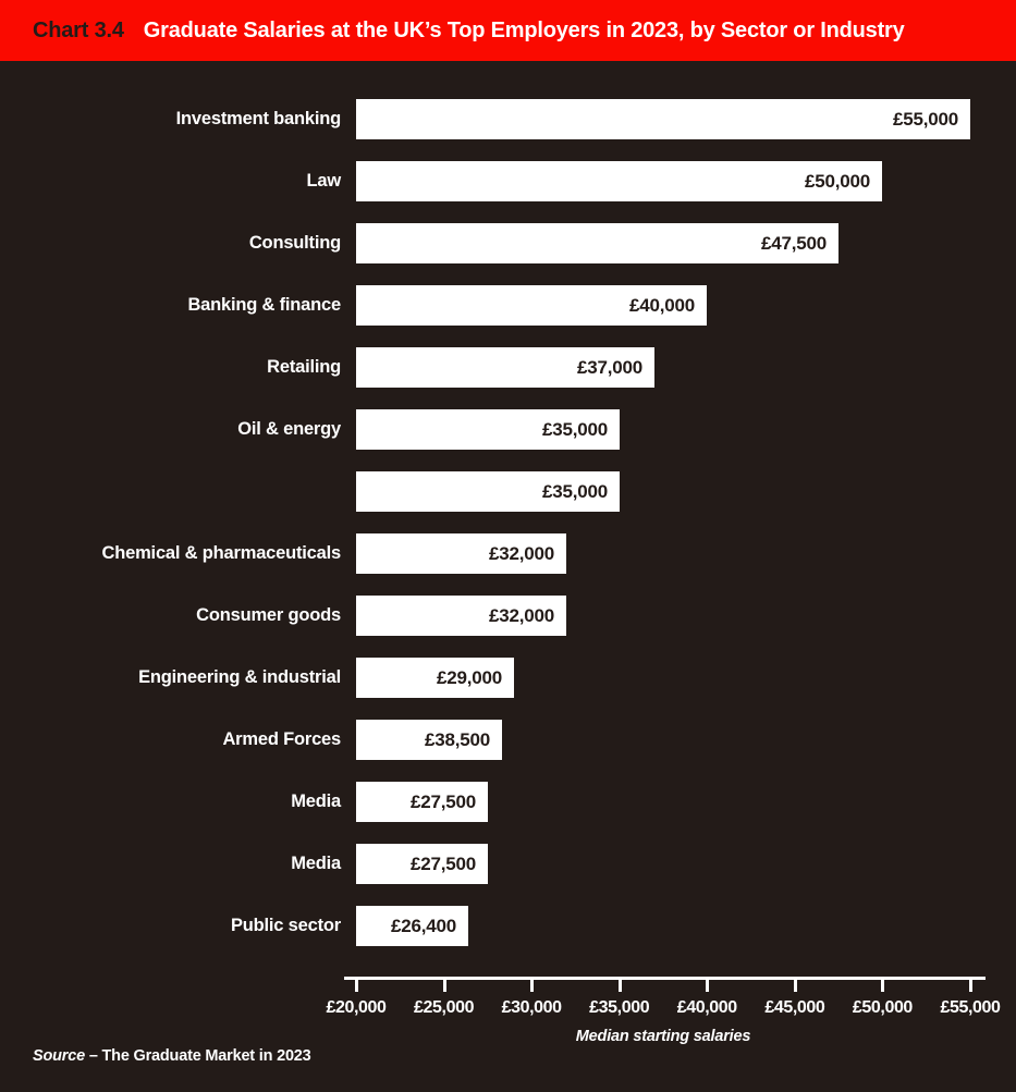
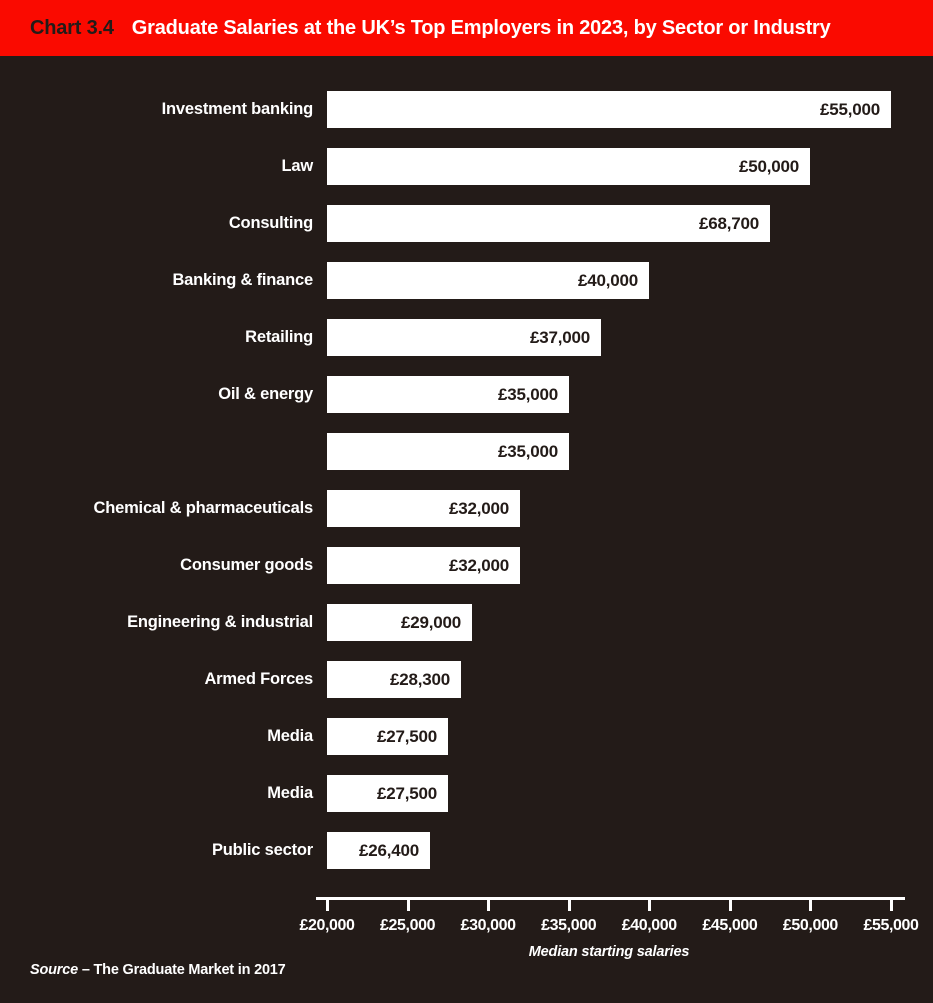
  Chart 3.4
  Graduate Salaries at the UK’s Top Employers in 2023, by Sector or Industry
  Investment banking
  £55,000
  Law
  £50,000
  Consulting
- £47,500
+ £68,700
  Banking & finance
  £40,000
  Retailing
  £37,000
  Oil & energy
  £35,000
  £35,000
  Chemical & pharmaceuticals
  £32,000
  Consumer goods
  £32,000
  Engineering & industrial
  £29,000
  Armed Forces
- £38,500
+ £28,300
  Media
  £27,500
  Media
  £27,500
  Public sector
  £26,400
  £20,000
  £25,000
  £30,000
  £35,000
  £40,000
  £45,000
  £50,000
  £55,000
  Median starting salaries
- Source – The Graduate Market in 2023
+ Source – The Graduate Market in 2017
